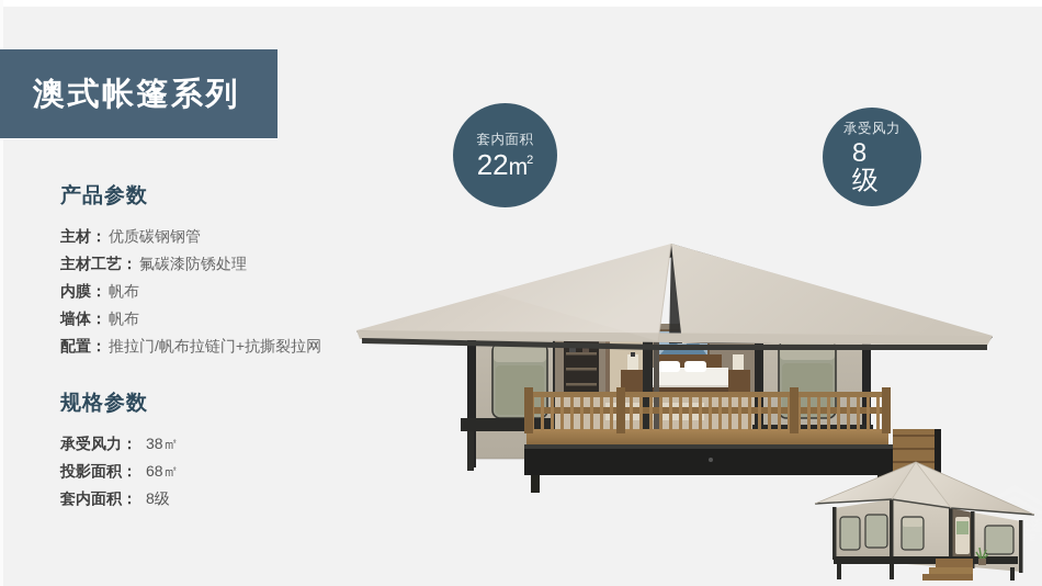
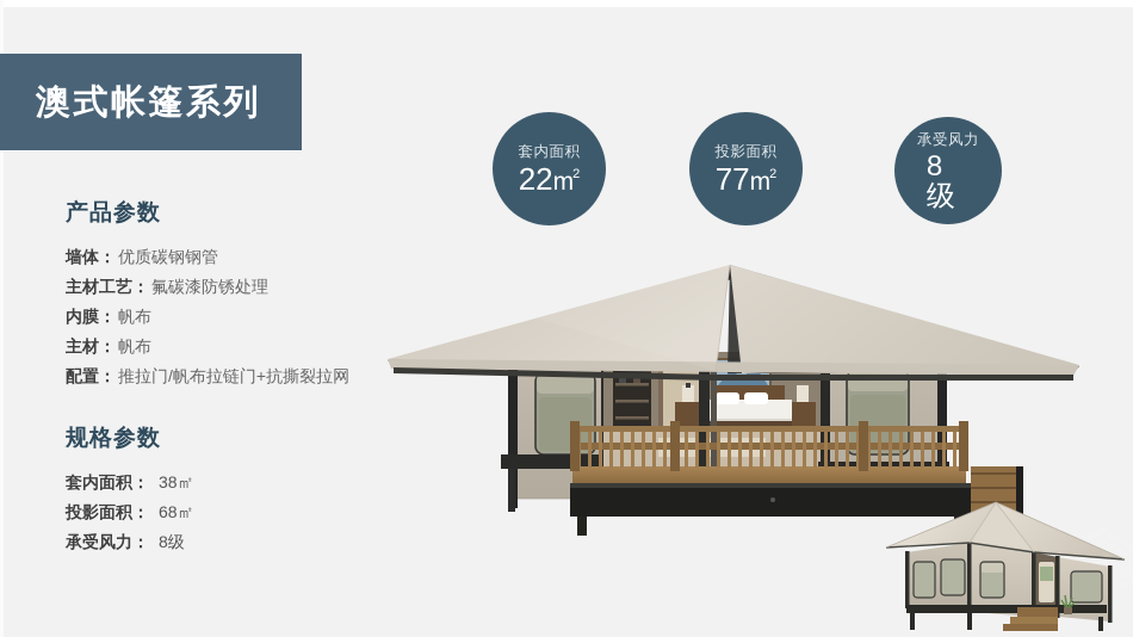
  澳式帐篷系列
  产品参数
- 主材：
+ 墙体：
  优质碳钢钢管
  主材工艺：
  氟碳漆防锈处理
  内膜：
  帆布
- 墙体：
+ 主材：
  帆布
  配置：
  推拉门/帆布拉链门+抗撕裂拉网
  规格参数
- 承受风力：
+ 套内面积：
  38㎡
  投影面积：
  68㎡
- 套内面积：
+ 承受风力：
  8级
  套内面积
  22m2
+ 投影面积
+ 77m2
  承受风力
  8级
